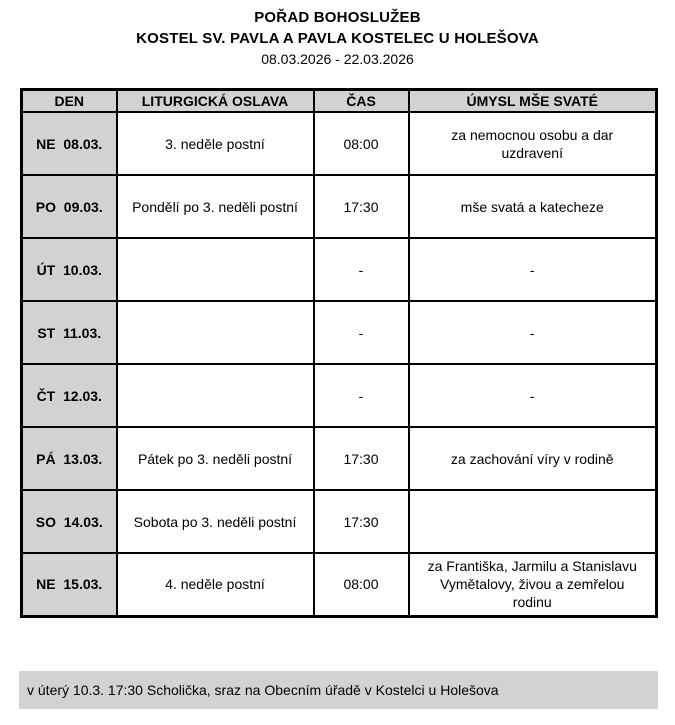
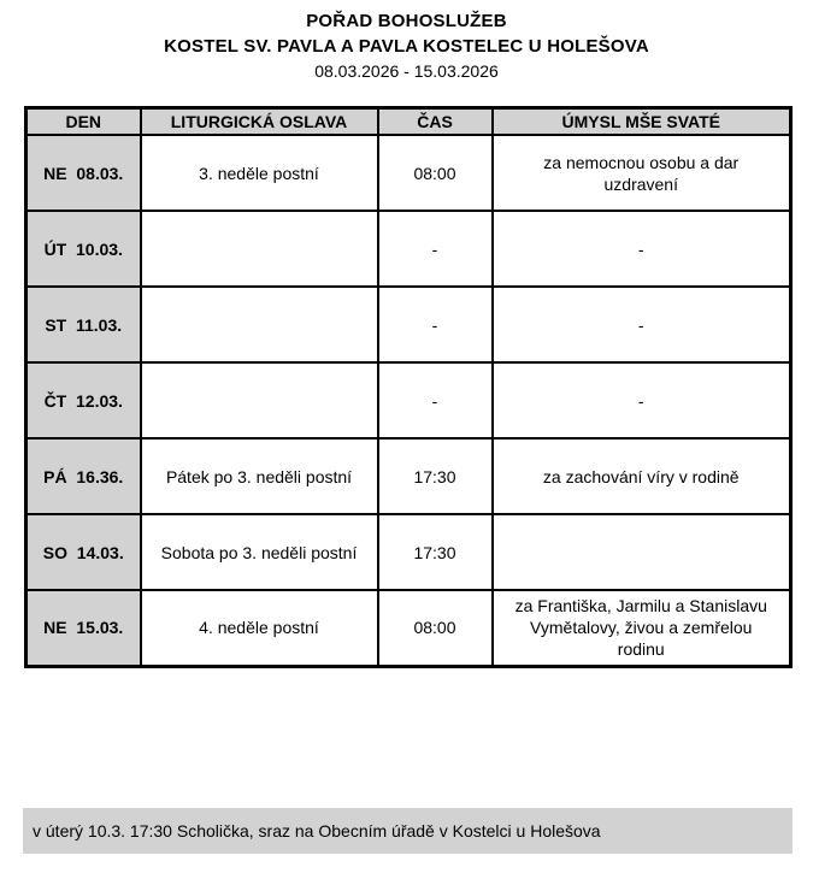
  POŘAD BOHOSLUŽEB
  KOSTEL SV. PAVLA A PAVLA KOSTELEC U HOLEŠOVA
- 08.03.2026 - 22.03.2026
+ 08.03.2026 - 15.03.2026
  DEN	LITURGICKÁ OSLAVA	ČAS	ÚMYSL MŠE SVATÉ
  NE 08.03.	3. neděle postní	08:00	za nemocnou osobu a dar uzdravení
- PO 09.03.	Pondělí po 3. neděli postní	17:30	mše svatá a katecheze
  ÚT 10.03.		-	-
  ST 11.03.		-	-
  ČT 12.03.		-	-
- PÁ 13.03.	Pátek po 3. neděli postní	17:30	za zachování víry v rodině
+ PÁ 16.36.	Pátek po 3. neděli postní	17:30	za zachování víry v rodině
  SO 14.03.	Sobota po 3. neděli postní	17:30
  NE 15.03.	4. neděle postní	08:00	za Františka, Jarmilu a Stanislavu Vymětalovy, živou a zemřelou rodinu
  v úterý 10.3. 17:30 Scholička, sraz na Obecním úřadě v Kostelci u Holešova
